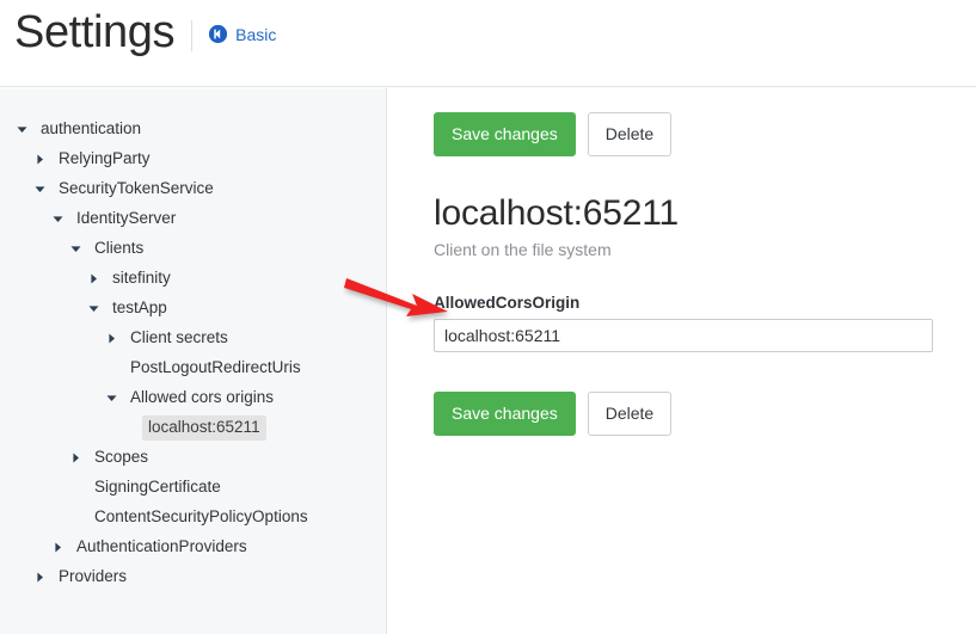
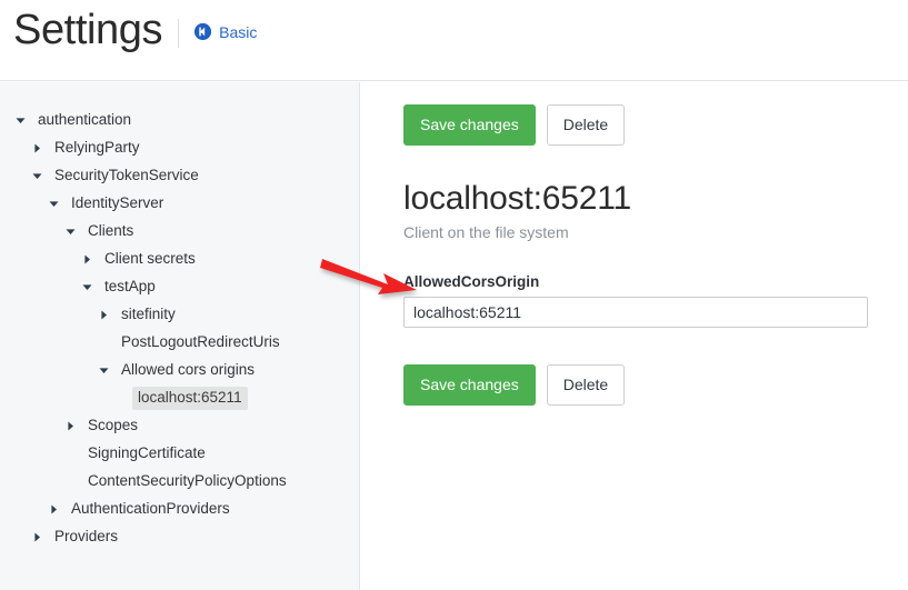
  Settings
  Basic
  authentication
  RelyingParty
  SecurityTokenService
  IdentityServer
  Clients
- sitefinity
+ Client secrets
  testApp
- Client secrets
+ sitefinity
  PostLogoutRedirectUris
  Allowed cors origins
  localhost:65211
  Scopes
  SigningCertificate
  ContentSecurityPolicyOptions
  AuthenticationProviders
  Providers
  Save changes
  Delete
  localhost:65211
  Client on the file system
  AllowedCorsOrigin
  localhost:65211
  Save changes
  Delete
